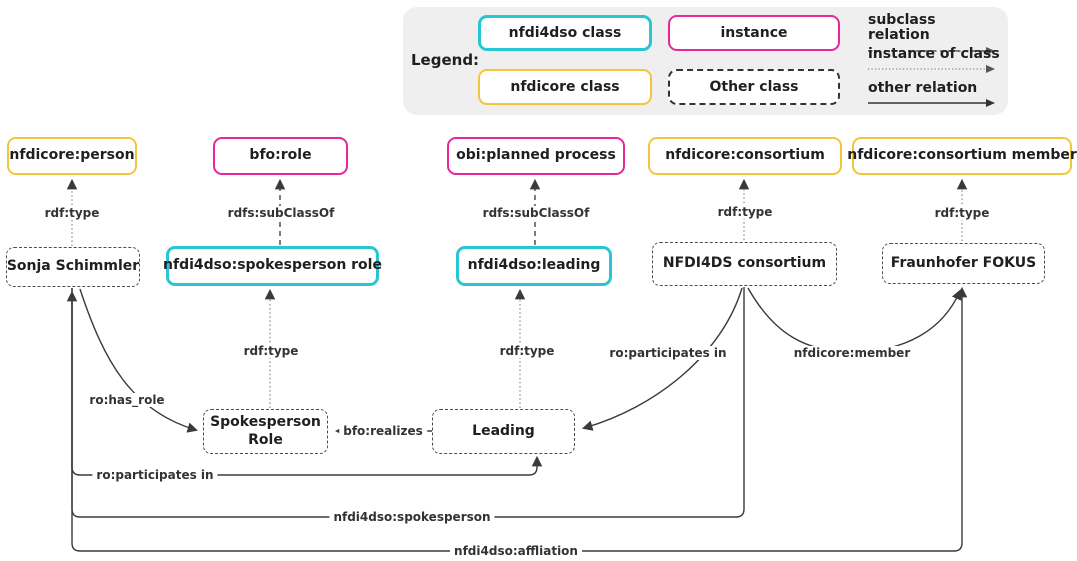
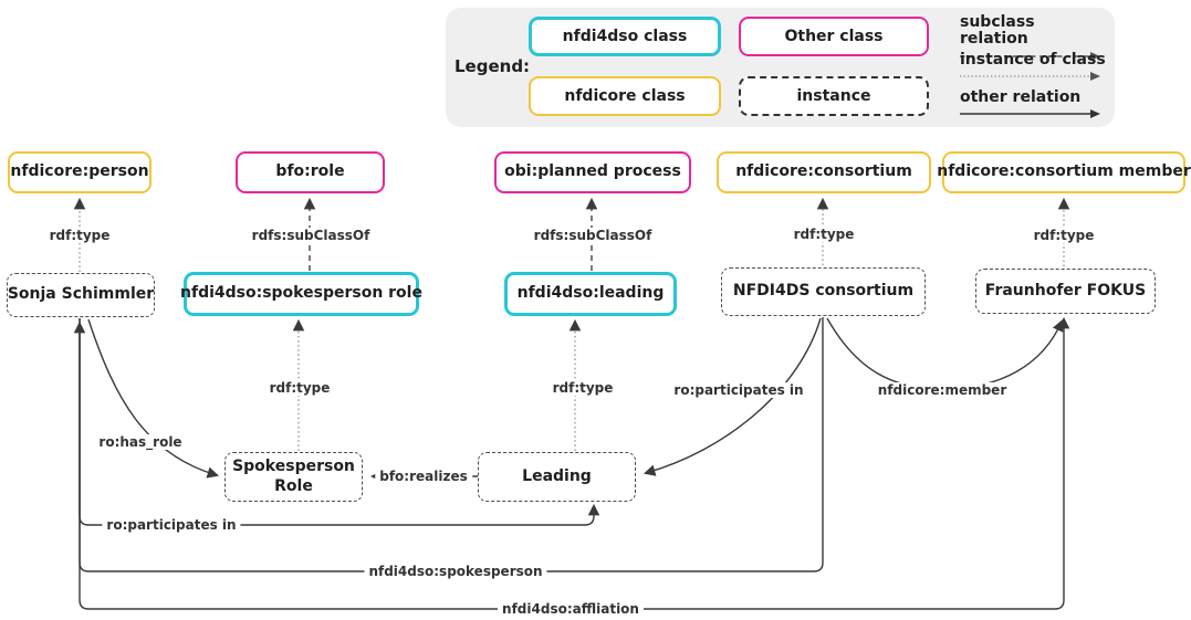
  nfdicore:person
  bfo:role
  obi:planned process
  nfdicore:consortium
  nfdicore:consortium member
  Sonja Schimmler
  nfdi4dso:spokesperson role
  nfdi4dso:leading
  NFDI4DS consortium
  Fraunhofer FOKUS
  Spokesperson Role
  Leading
  rdf:type
  rdfs:subClassOf
  rdfs:subClassOf
  rdf:type
  rdf:type
  rdf:type
  rdf:type
  ro:has_role
  bfo:realizes
  ro:participates in
  nfdicore:member
  ro:participates in
  nfdi4dso:spokesperson
  nfdi4dso:affliation
  Legend:
  nfdi4dso class
- instance
+ Other class
  nfdicore class
- Other class
+ instance
  subclass relation
  instance of class
  other relation
